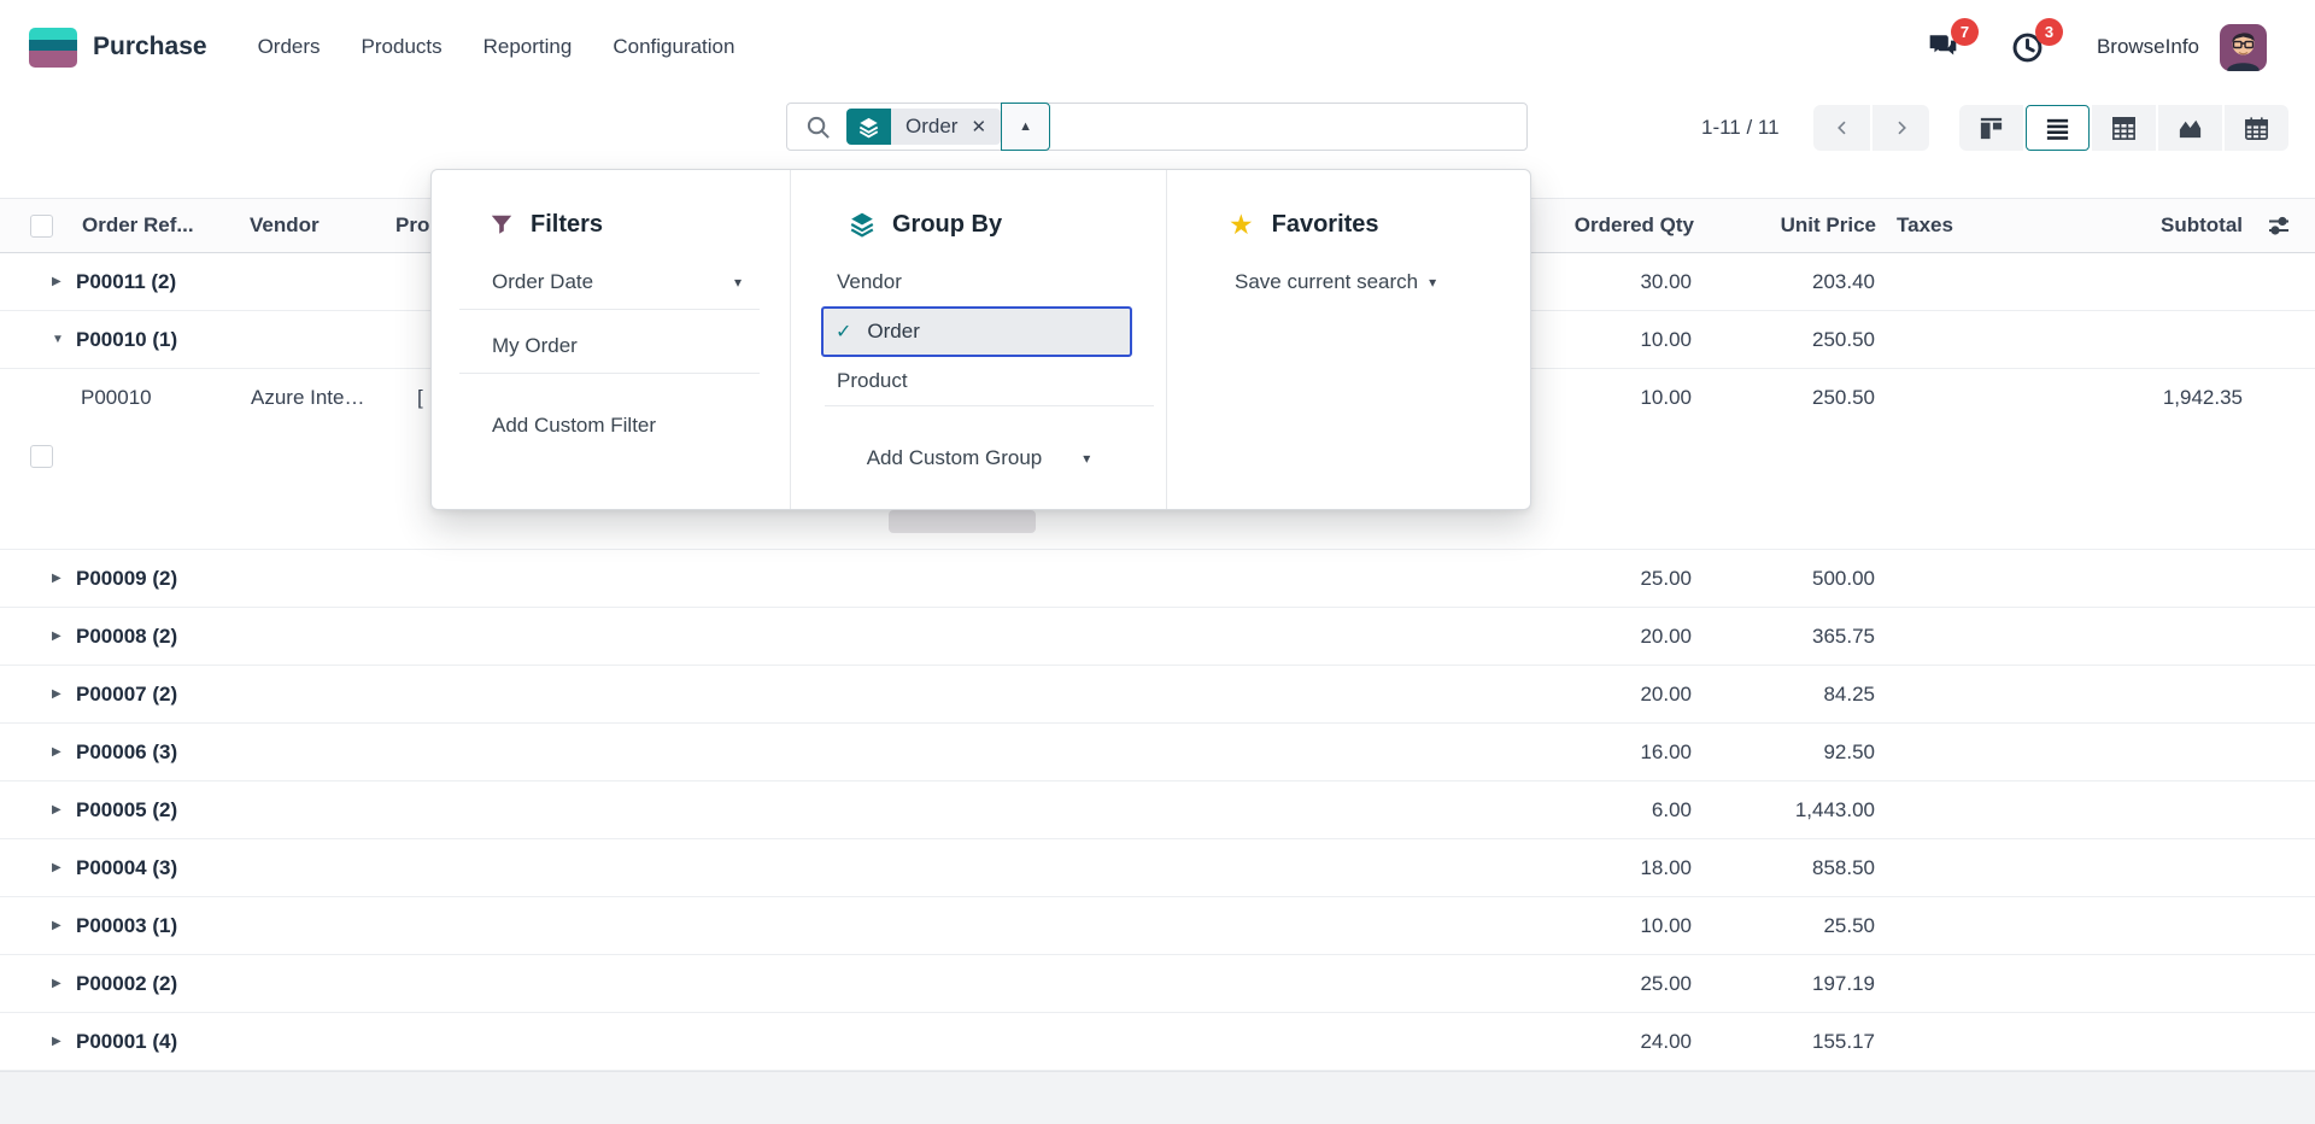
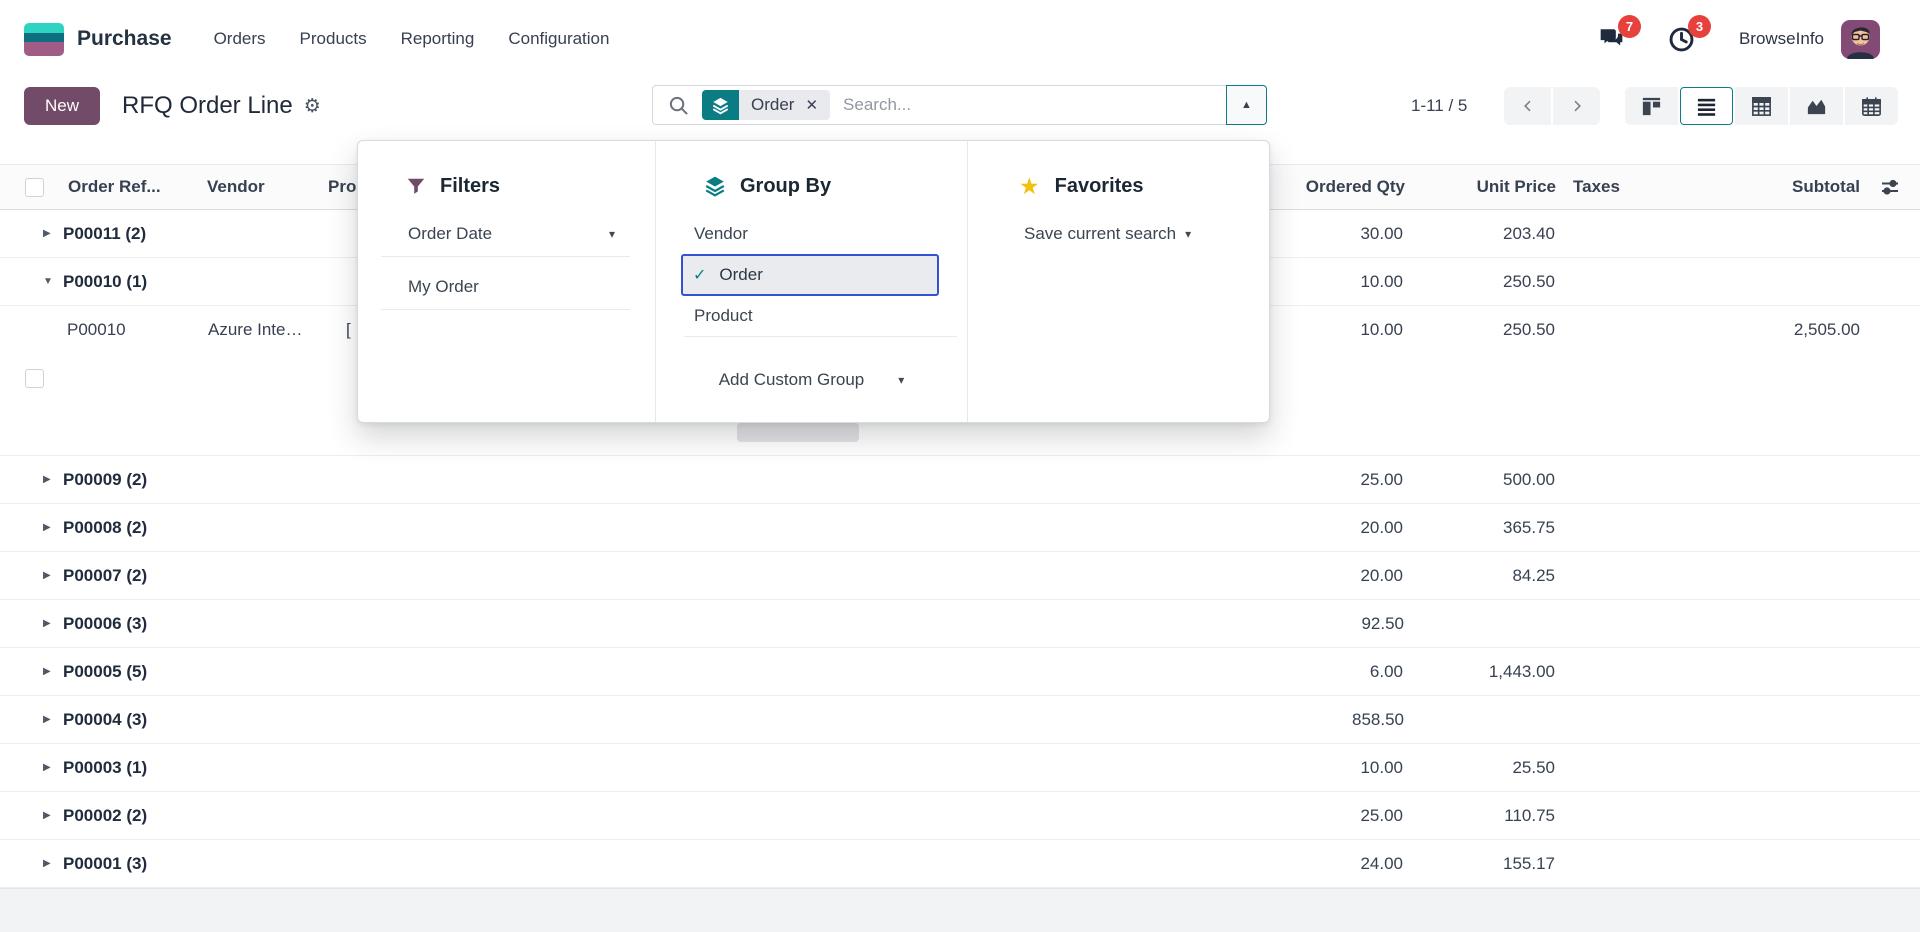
  Purchase
  Orders
  Products
  Reporting
  Configuration
  7
  3
  BrowseInfo
+ New
+ RFQ Order Line
+ ⚙
  Order
  ✕
+ Search...
  ▲
- 1-11 / 11
+ 1-11 / 5
  Order Ref...
  Vendor
  Ordered Qty
  Unit Price
  Taxes
  Subtotal
  ▶
  P00011 (2)
  30.00
  203.40
  ▼
  P00010 (1)
  10.00
  250.50
  P00010
  Azure Inte…
  [
  10.00
  250.50
- 1,942.35
+ 2,505.00
  ▶
  P00009 (2)
  25.00
  500.00
  ▶
  P00008 (2)
  20.00
  365.75
  ▶
  P00007 (2)
  20.00
  84.25
  ▶
  P00006 (3)
- 16.00
  92.50
  ▶
- P00005 (2)
+ P00005 (5)
  6.00
  1,443.00
  ▶
  P00004 (3)
- 18.00
  858.50
  ▶
  P00003 (1)
  10.00
  25.50
  ▶
  P00002 (2)
  25.00
- 197.19
+ 110.75
  ▶
- P00001 (4)
+ P00001 (3)
  24.00
  155.17
  Filters
  Order Date
  ▾
  My Order
- Add Custom Filter
  Group By
  Vendor
  ✓
  Order
  Product
  Add Custom Group
  ▾
  ★
  Favorites
  Save current search
  ▾
